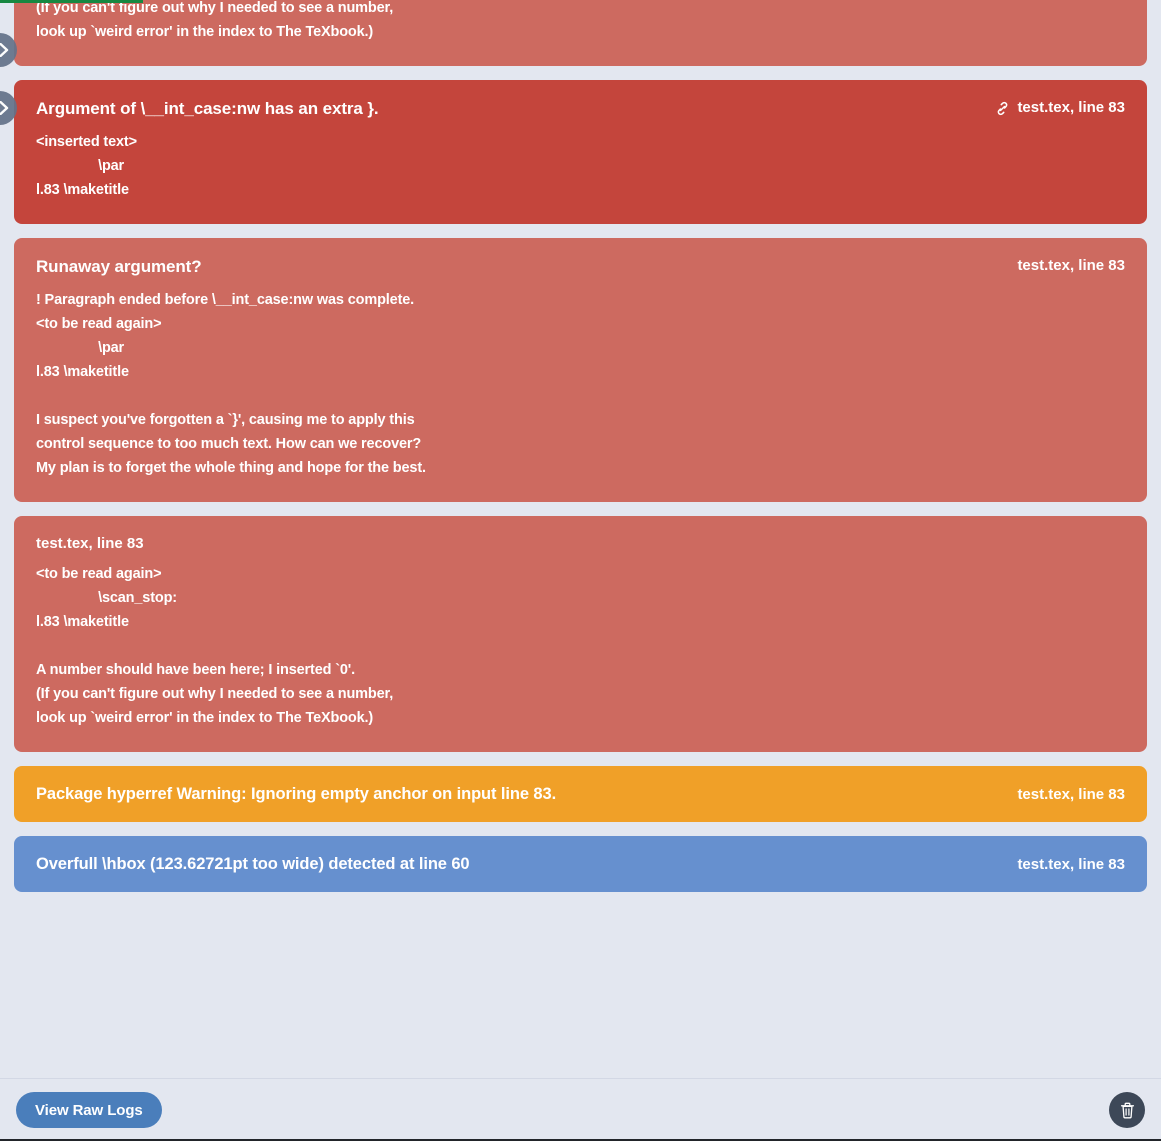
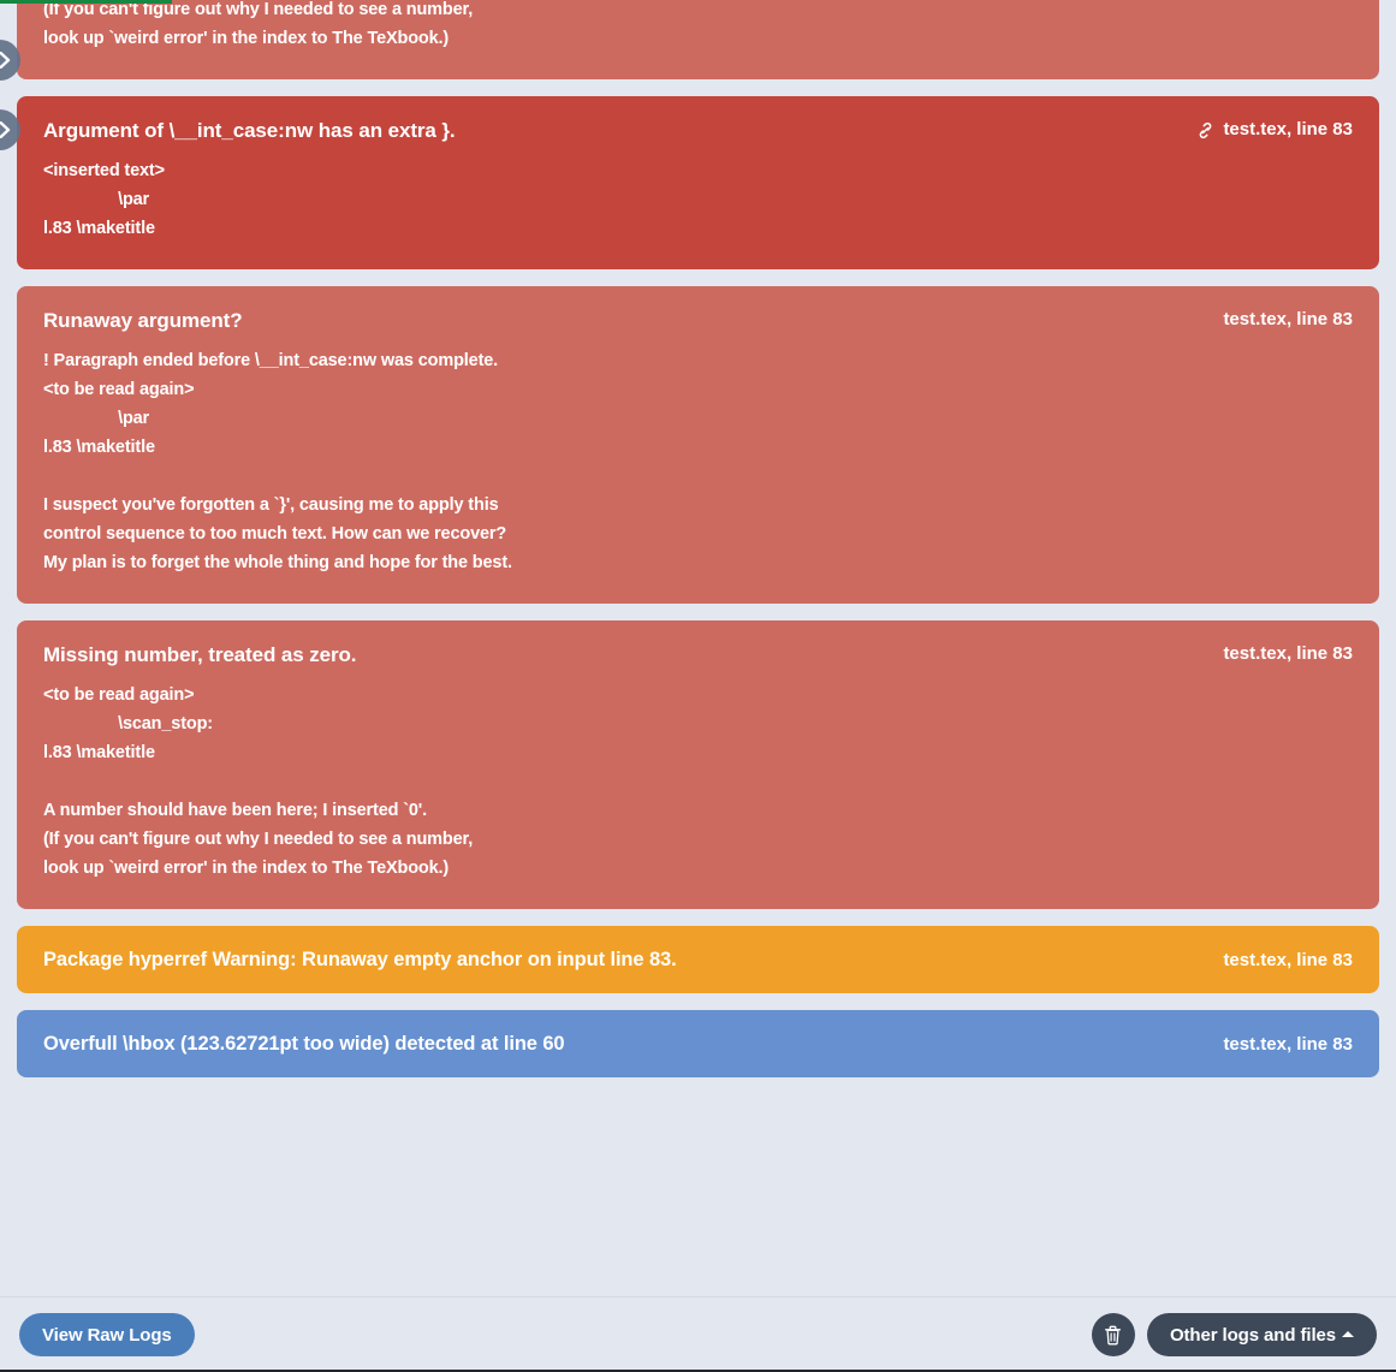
  (If you can't figure out why I needed to see a number,
  look up `weird error' in the index to The TeXbook.)
  Argument of \__int_case:nw has an extra }.
  test.tex, line 83
  <inserted text>
  \par
  l.83 \maketitle
  Runaway argument?
  test.tex, line 83
  ! Paragraph ended before \__int_case:nw was complete.
  <to be read again>
  \par
  l.83 \maketitle
  I suspect you've forgotten a `}', causing me to apply this
  control sequence to too much text. How can we recover?
  My plan is to forget the whole thing and hope for the best.
+ Missing number, treated as zero.
  test.tex, line 83
  <to be read again>
  \scan_stop:
  l.83 \maketitle
  A number should have been here; I inserted `0'.
  (If you can't figure out why I needed to see a number,
  look up `weird error' in the index to The TeXbook.)
- Package hyperref Warning: Ignoring empty anchor on input line 83.
+ Package hyperref Warning: Runaway empty anchor on input line 83.
  test.tex, line 83
  Overfull \hbox (123.62721pt too wide) detected at line 60
  test.tex, line 83
  View Raw Logs
+ Other logs and files
